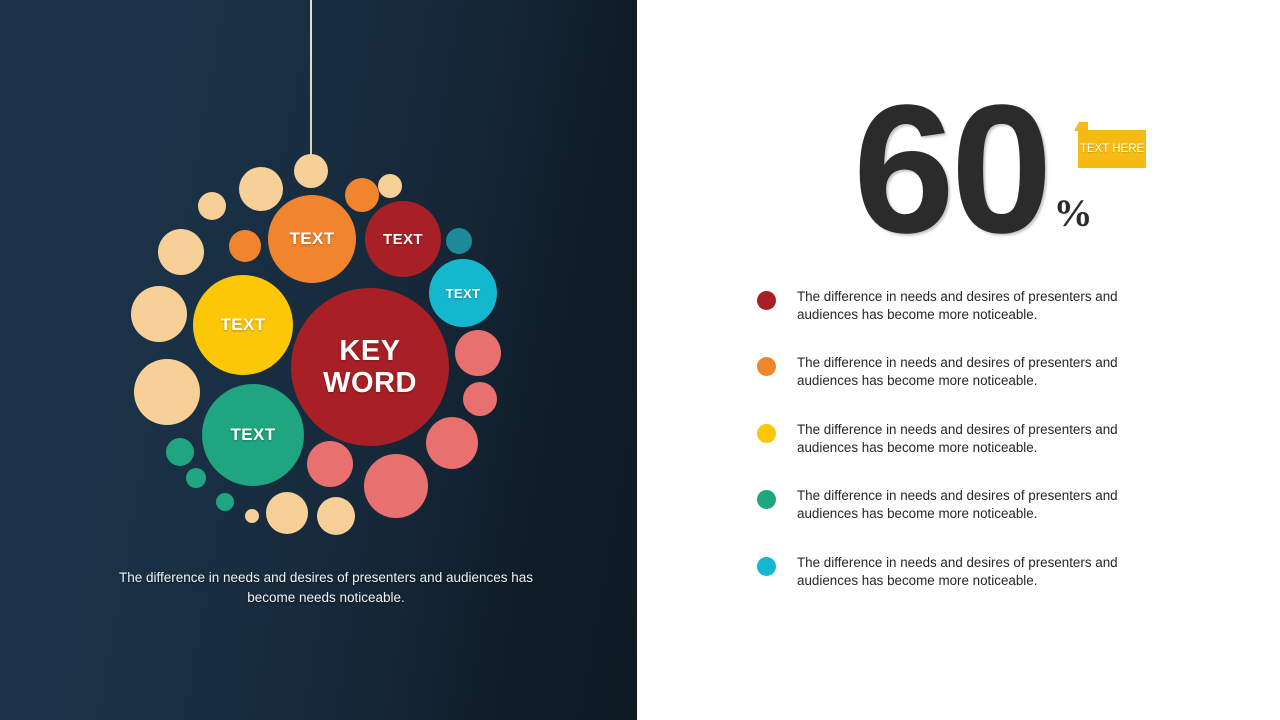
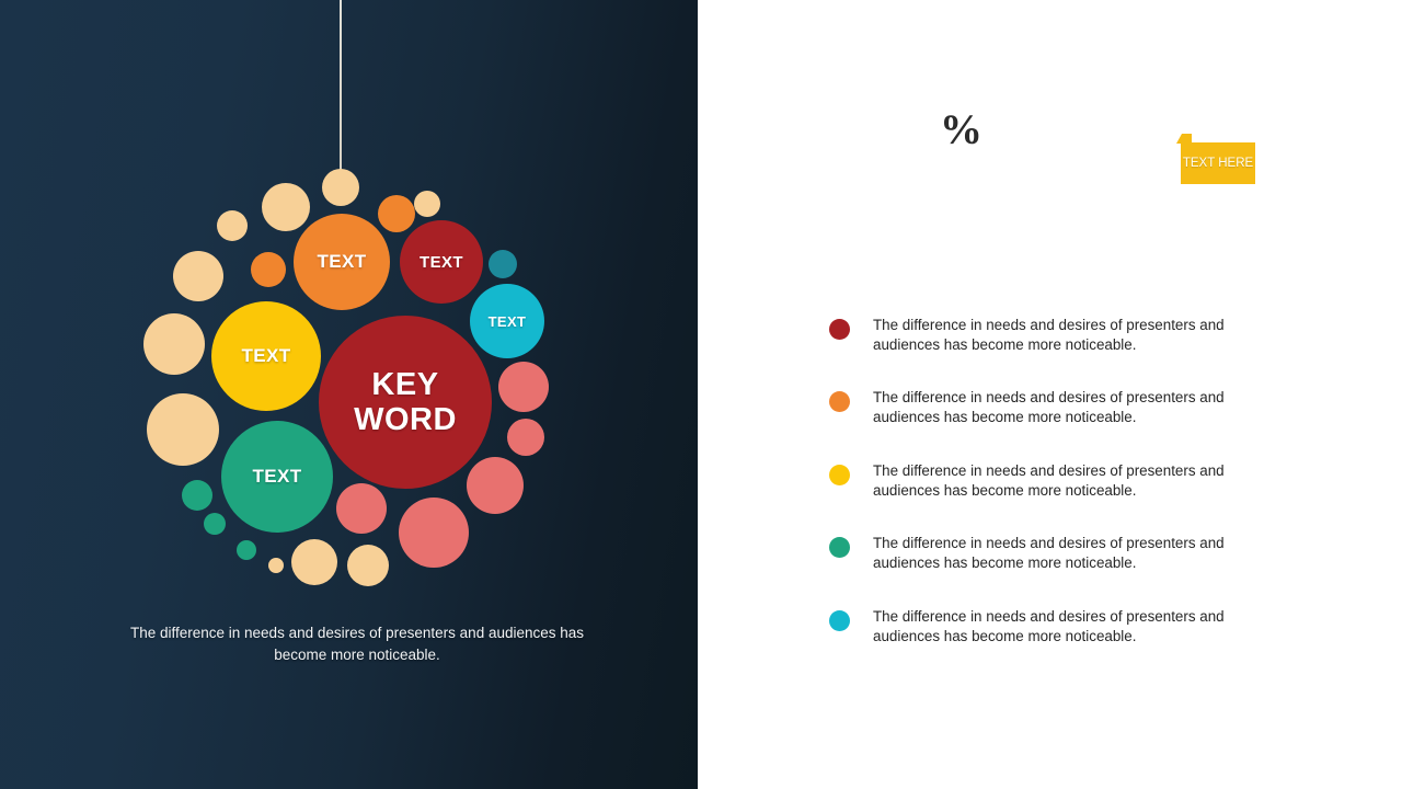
  KEY
  WORD
  TEXT
  TEXT
  TEXT
  TEXT
  TEXT
- The difference in needs and desires of presenters and audiences has become needs noticeable.
+ The difference in needs and desires of presenters and audiences has become more noticeable.
- 60
  %
  TEXT HERE
  The difference in needs and desires of presenters and
  audiences has become more noticeable.
  The difference in needs and desires of presenters and
  audiences has become more noticeable.
  The difference in needs and desires of presenters and
  audiences has become more noticeable.
  The difference in needs and desires of presenters and
  audiences has become more noticeable.
  The difference in needs and desires of presenters and
  audiences has become more noticeable.
